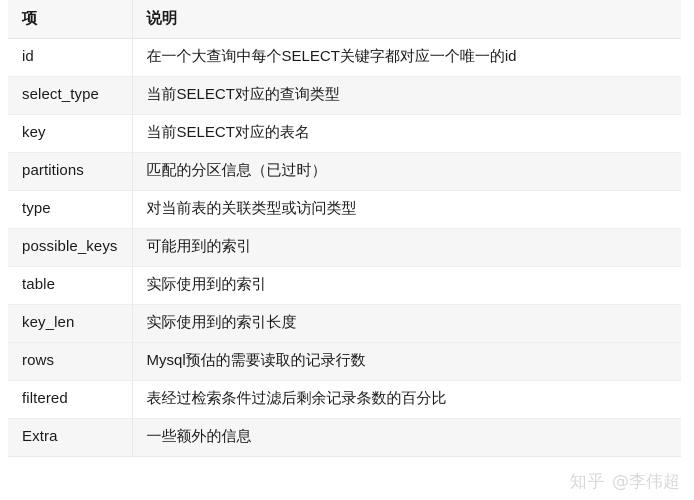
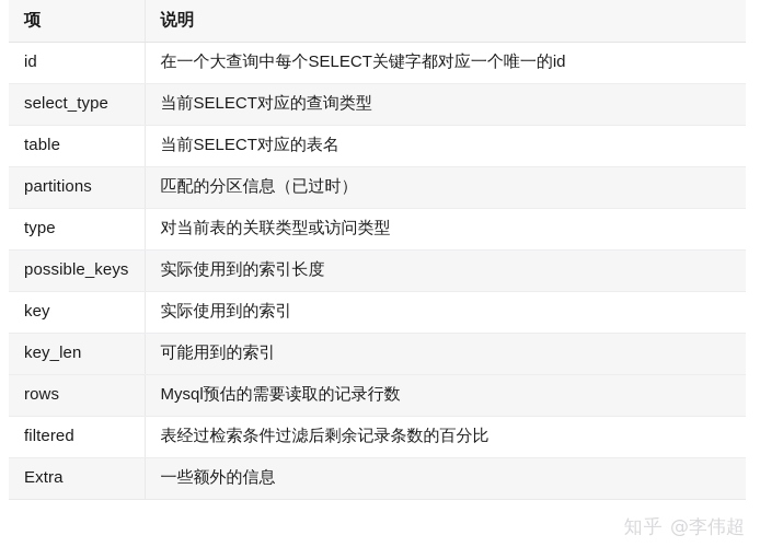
  项	说明
  id	在一个大查询中每个SELECT关键字都对应一个唯一的id
  select_type	当前SELECT对应的查询类型
- key	当前SELECT对应的表名
+ table	当前SELECT对应的表名
  partitions	匹配的分区信息（已过时）
  type	对当前表的关联类型或访问类型
- possible_keys	可能用到的索引
+ possible_keys	实际使用到的索引长度
- table	实际使用到的索引
+ key	实际使用到的索引
- key_len	实际使用到的索引长度
+ key_len	可能用到的索引
  rows	Mysql预估的需要读取的记录行数
  filtered	表经过检索条件过滤后剩余记录条数的百分比
  Extra	一些额外的信息
  知乎 @李伟超
